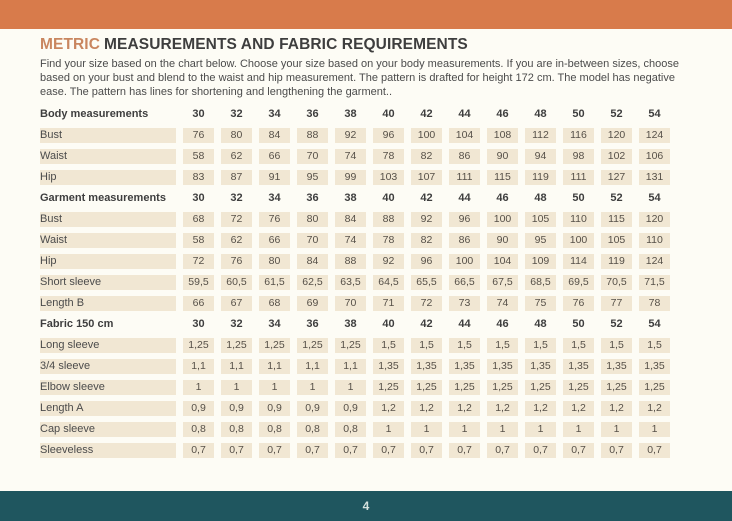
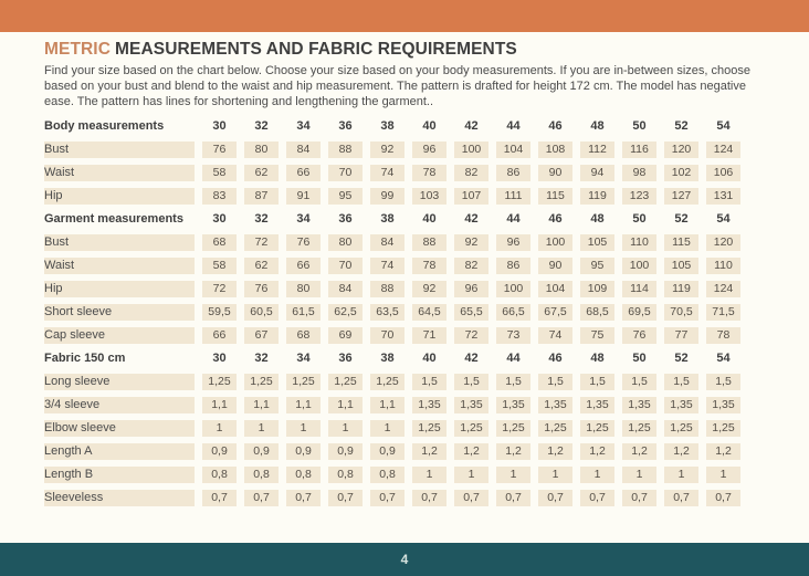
  METRIC MEASUREMENTS AND FABRIC REQUIREMENTS
  Find your size based on the chart below. Choose your size based on your body measurements. If you are in-between sizes, choose based on your bust and blend to the waist and hip measurement. The pattern is drafted for height 172 cm. The model has negative ease. The pattern has lines for shortening and lengthening the garment..
  Body measurements	30	32	34	36	38	40	42	44	46	48	50	52	54
  Bust	76	80	84	88	92	96	100	104	108	112	116	120	124
  Waist	58	62	66	70	74	78	82	86	90	94	98	102	106
- Hip	83	87	91	95	99	103	107	111	115	119	111	127	131
+ Hip	83	87	91	95	99	103	107	111	115	119	123	127	131
  Garment measurements	30	32	34	36	38	40	42	44	46	48	50	52	54
  Bust	68	72	76	80	84	88	92	96	100	105	110	115	120
  Waist	58	62	66	70	74	78	82	86	90	95	100	105	110
  Hip	72	76	80	84	88	92	96	100	104	109	114	119	124
  Short sleeve	59,5	60,5	61,5	62,5	63,5	64,5	65,5	66,5	67,5	68,5	69,5	70,5	71,5
- Length B	66	67	68	69	70	71	72	73	74	75	76	77	78
+ Cap sleeve	66	67	68	69	70	71	72	73	74	75	76	77	78
  Fabric 150 cm	30	32	34	36	38	40	42	44	46	48	50	52	54
  Long sleeve	1,25	1,25	1,25	1,25	1,25	1,5	1,5	1,5	1,5	1,5	1,5	1,5	1,5
  3/4 sleeve	1,1	1,1	1,1	1,1	1,1	1,35	1,35	1,35	1,35	1,35	1,35	1,35	1,35
  Elbow sleeve	1	1	1	1	1	1,25	1,25	1,25	1,25	1,25	1,25	1,25	1,25
  Length A	0,9	0,9	0,9	0,9	0,9	1,2	1,2	1,2	1,2	1,2	1,2	1,2	1,2
- Cap sleeve	0,8	0,8	0,8	0,8	0,8	1	1	1	1	1	1	1	1
+ Length B	0,8	0,8	0,8	0,8	0,8	1	1	1	1	1	1	1	1
  Sleeveless	0,7	0,7	0,7	0,7	0,7	0,7	0,7	0,7	0,7	0,7	0,7	0,7	0,7
  4
